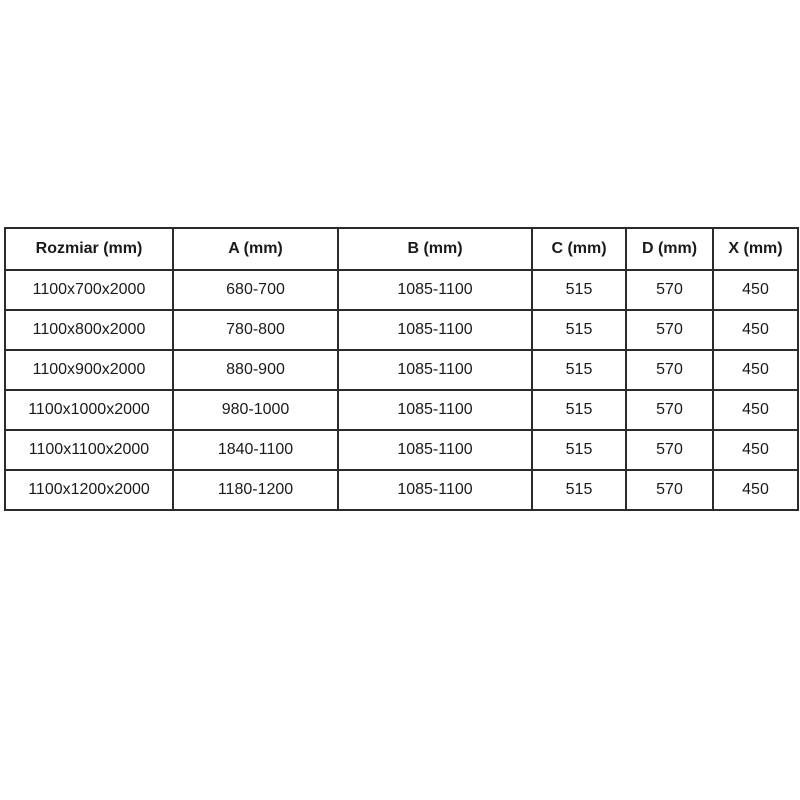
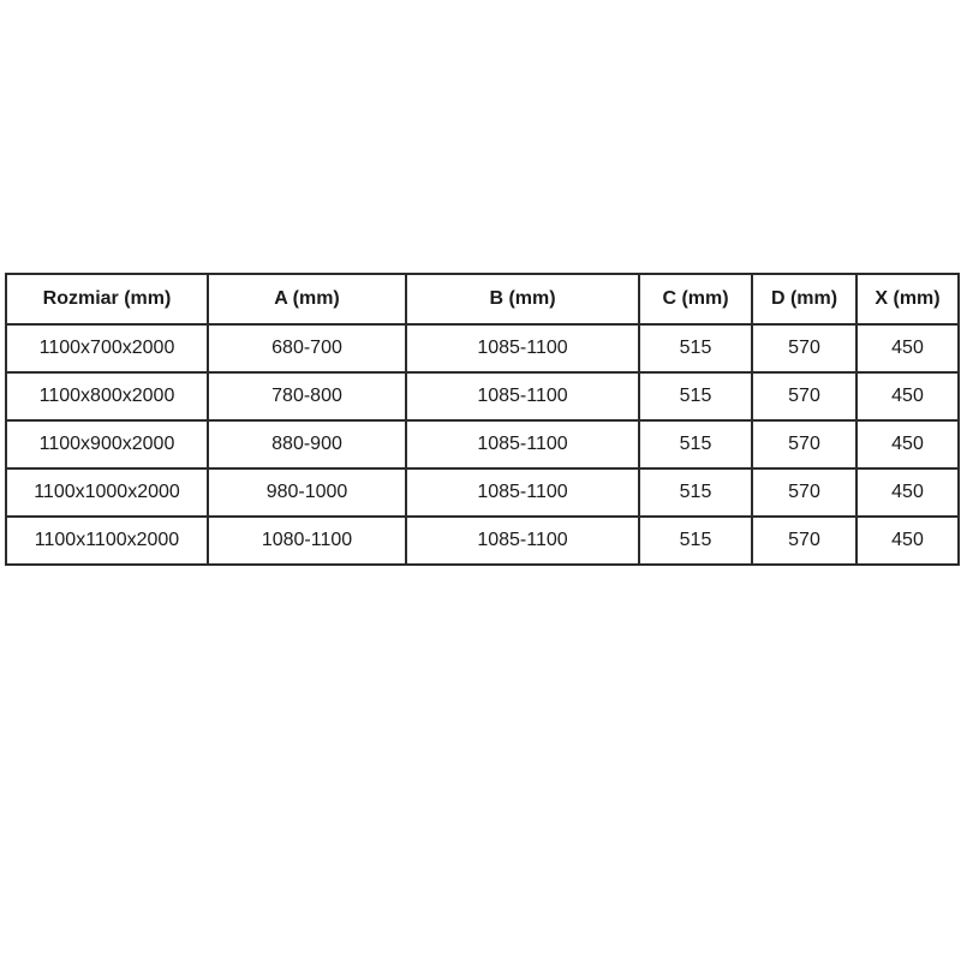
  Rozmiar (mm)	A (mm)	B (mm)	C (mm)	D (mm)	X (mm)
  1100x700x2000	680-700	1085-1100	515	570	450
  1100x800x2000	780-800	1085-1100	515	570	450
  1100x900x2000	880-900	1085-1100	515	570	450
  1100x1000x2000	980-1000	1085-1100	515	570	450
- 1100x1100x2000	1840-1100	1085-1100	515	570	450
+ 1100x1100x2000	1080-1100	1085-1100	515	570	450
- 1100x1200x2000	1180-1200	1085-1100	515	570	450
